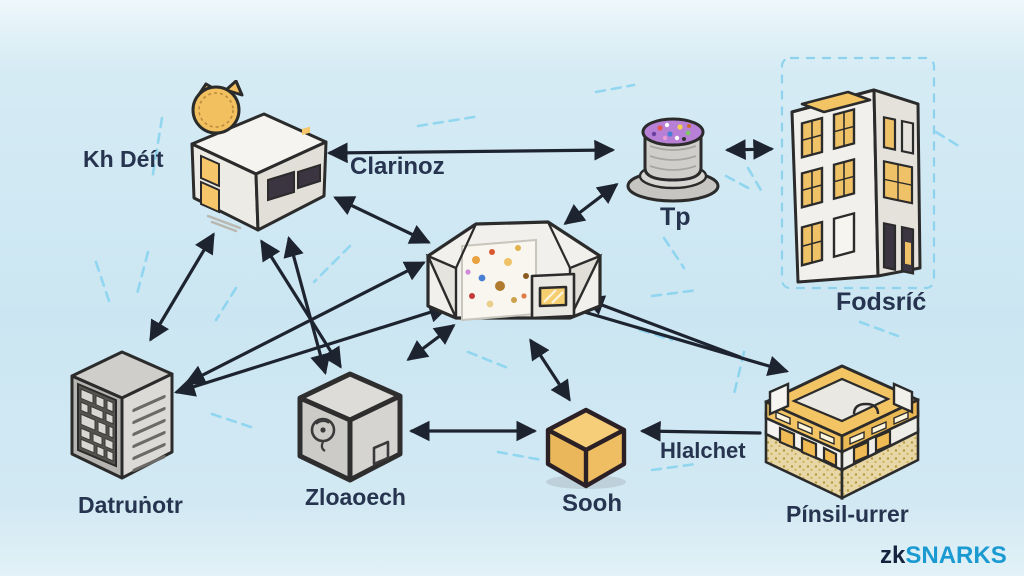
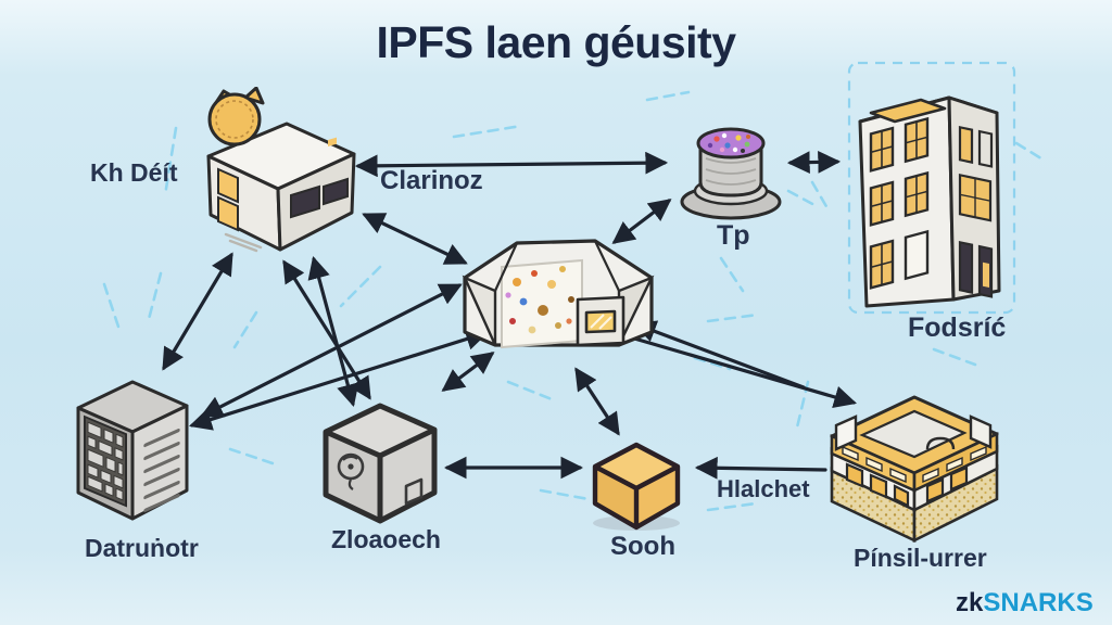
+ IPFS laen géusity
  Kh Déít
  Clarinoz
  Tp
  Fodsríć
  Datruṅotr
  Zloaoech
  Sooh
  Hlalchet
  Pínsil-urrer
  zkSNARKS
